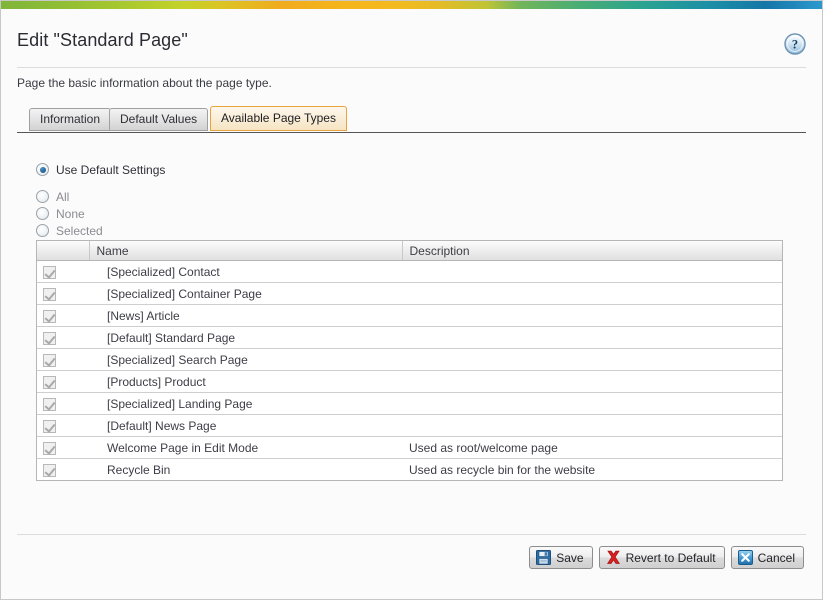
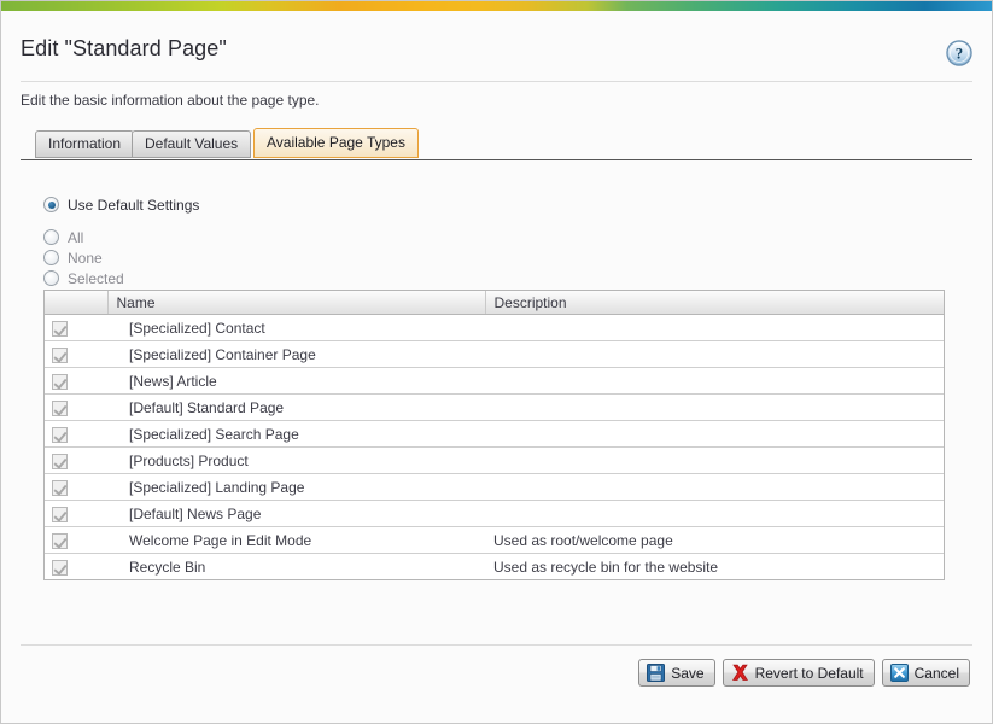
  Edit "Standard Page"
  ?
- Page the basic information about the page type.
+ Edit the basic information about the page type.
  Information
  Default Values
  Available Page Types
  Use Default Settings
  All
  None
  Selected
  	Name	Description
  	[Specialized] Contact
  	[Specialized] Container Page
  	[News] Article
  	[Default] Standard Page
  	[Specialized] Search Page
  	[Products] Product
  	[Specialized] Landing Page
  	[Default] News Page
  	Welcome Page in Edit Mode	Used as root/welcome page
  	Recycle Bin	Used as recycle bin for the website
  Save
  Revert to Default
  Cancel
